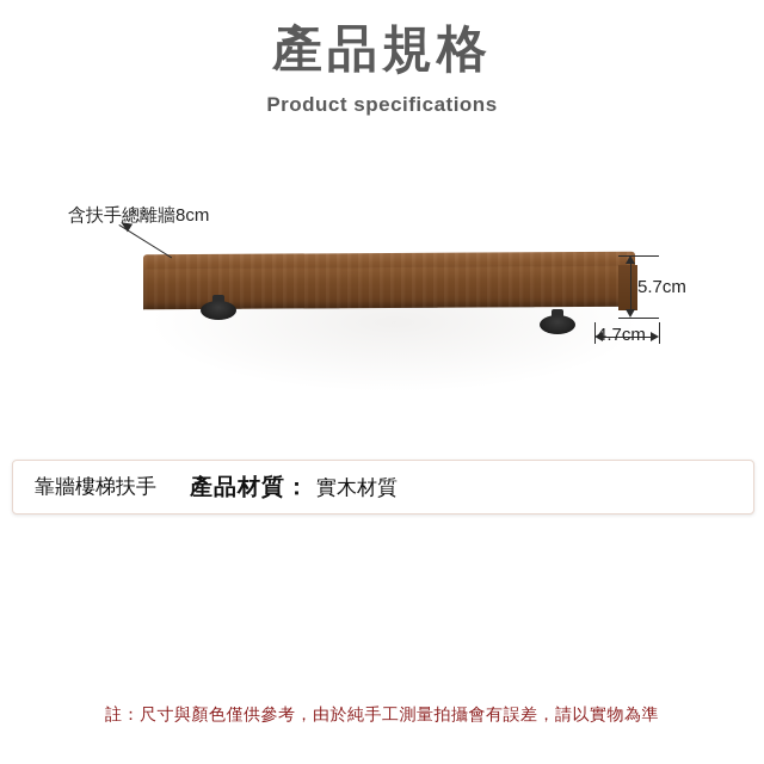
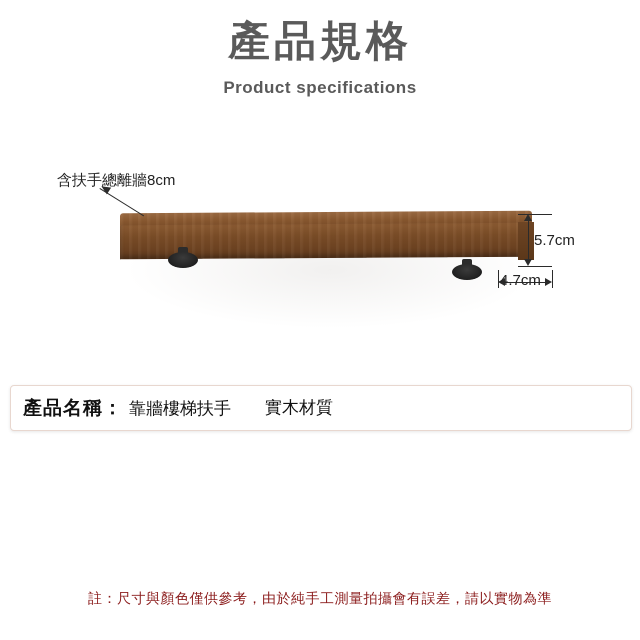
  產品規格
  Product specifications
  含扶手總離牆8cm
  5.7cm
  4.7cm
+ 產品名稱：
  靠牆樓梯扶手
- 產品材質：
  實木材質
  註：尺寸與顏色僅供參考，由於純手工測量拍攝會有誤差，請以實物為準
